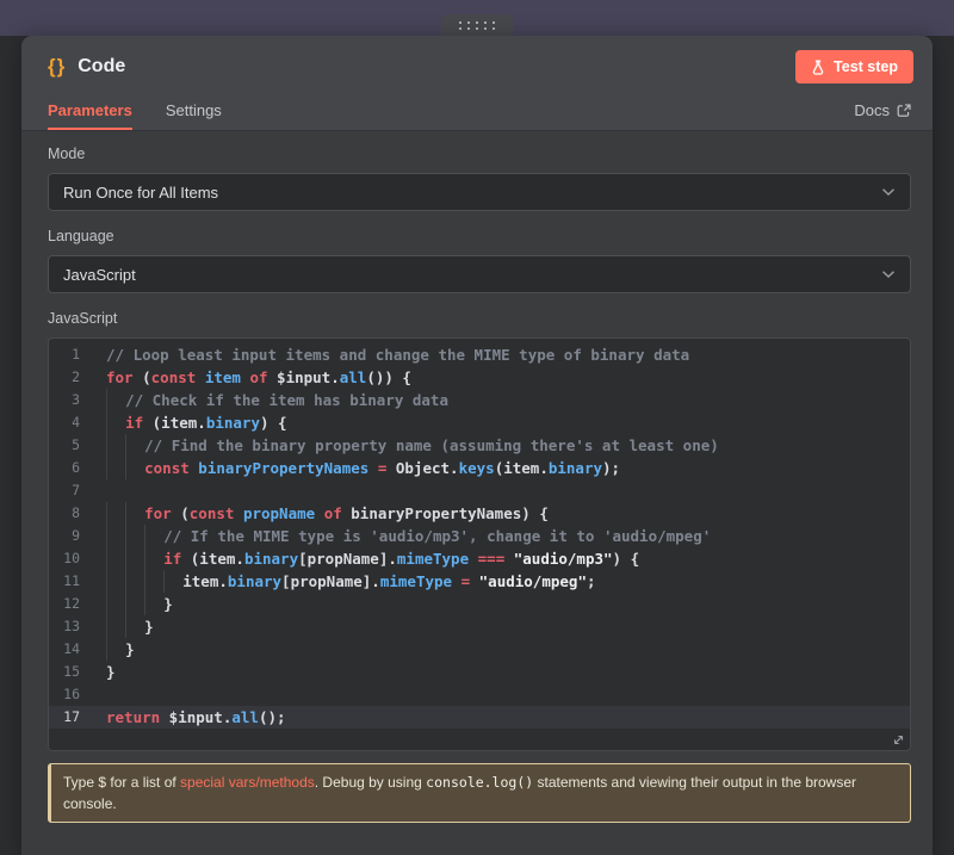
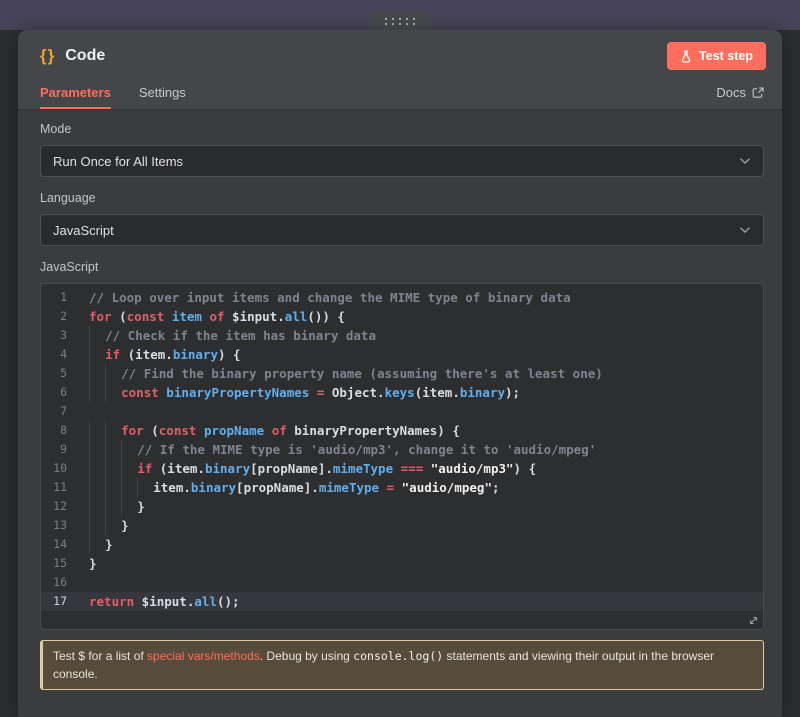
  {}
  Code
  Test step
  Parameters
  Settings
  Docs
  Mode
  Run Once for All Items
  Language
  JavaScript
  JavaScript
  1
- // Loop least input items and change the MIME type of binary data
+ // Loop over input items and change the MIME type of binary data
  2
  for (const item of $input.all()) {
  3
  // Check if the item has binary data
  4
  if (item.binary) {
  5
  // Find the binary property name (assuming there's at least one)
  6
  const binaryPropertyNames = Object.keys(item.binary);
  7
  8
  for (const propName of binaryPropertyNames) {
  9
  // If the MIME type is 'audio/mp3', change it to 'audio/mpeg'
  10
  if (item.binary[propName].mimeType === "audio/mp3") {
  11
  item.binary[propName].mimeType = "audio/mpeg";
  12
  }
  13
  }
  14
  }
  15
  }
  16
  17
  return $input.all();
- Type $ for a list of special vars/methods. Debug by using console.log() statements and viewing their output in the browser console.
+ Test $ for a list of special vars/methods. Debug by using console.log() statements and viewing their output in the browser console.
